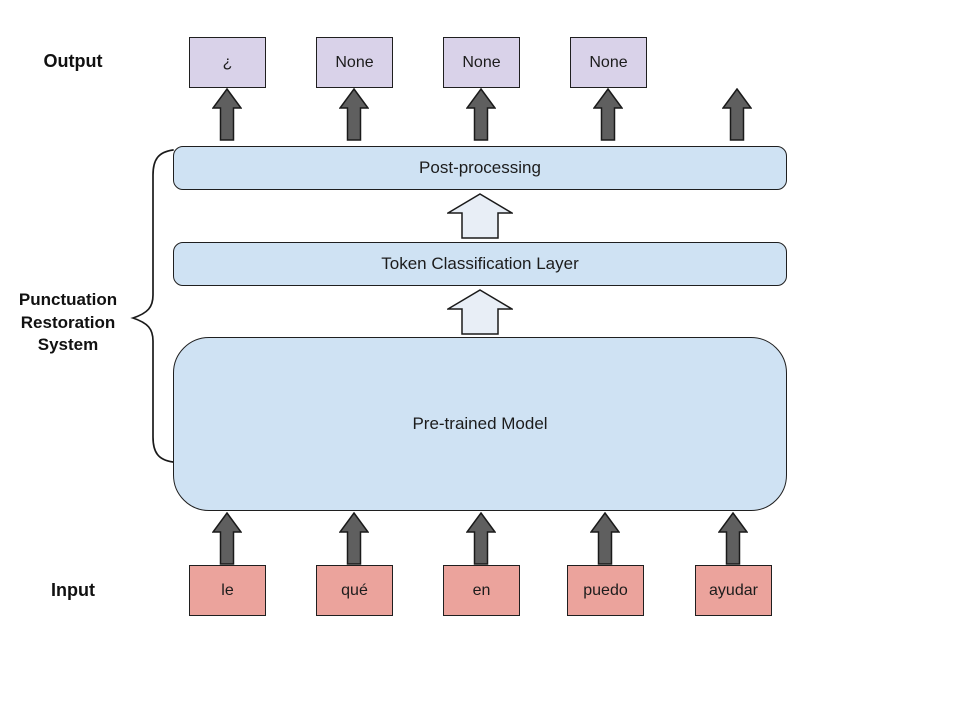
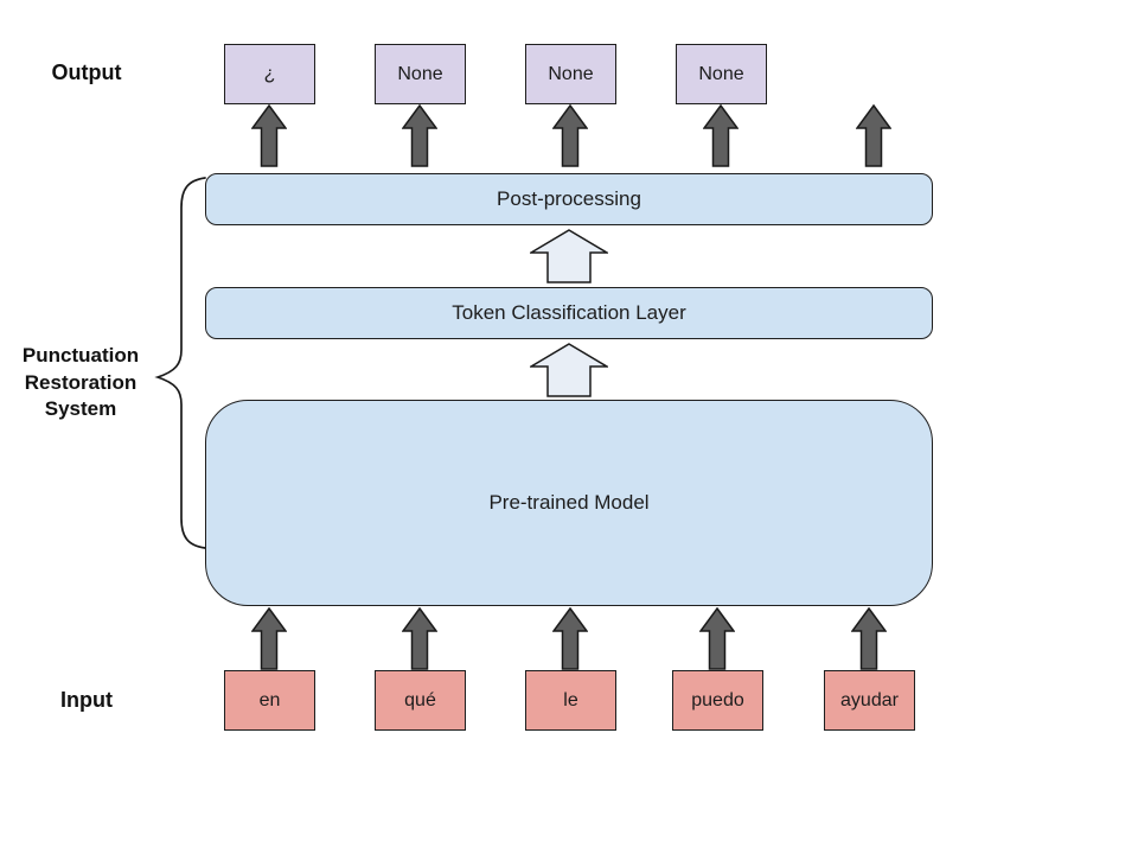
  Output
  Input
  Punctuation
  Restoration
  System
  ¿
  None
  None
  None
  Post-processing
  Token Classification Layer
  Pre-trained Model
- le
+ en
  qué
- en
+ le
  puedo
  ayudar
